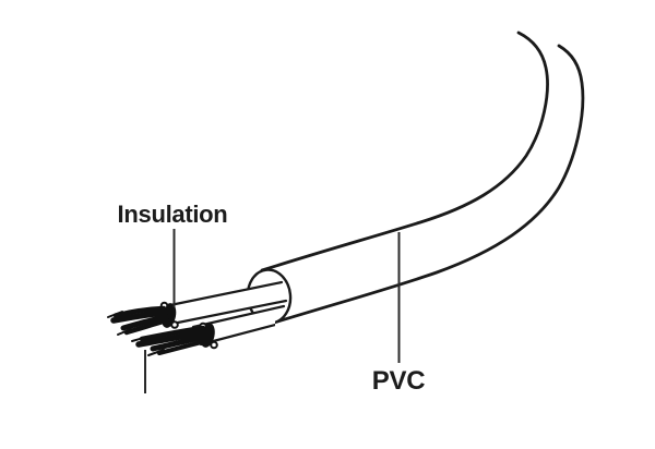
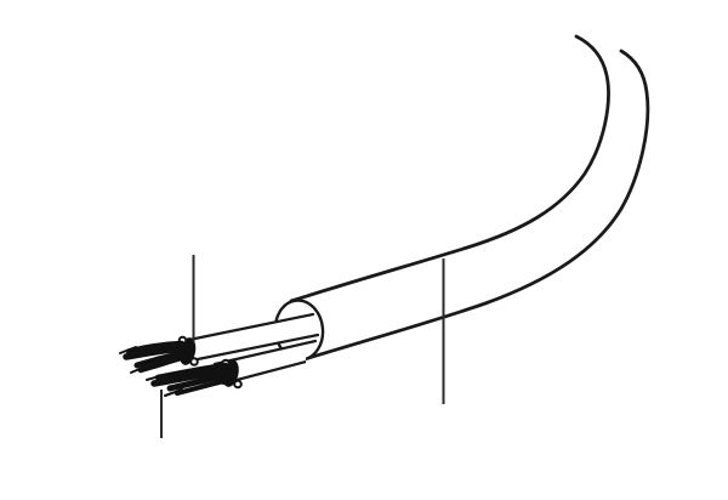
- Insulation
- PVC
